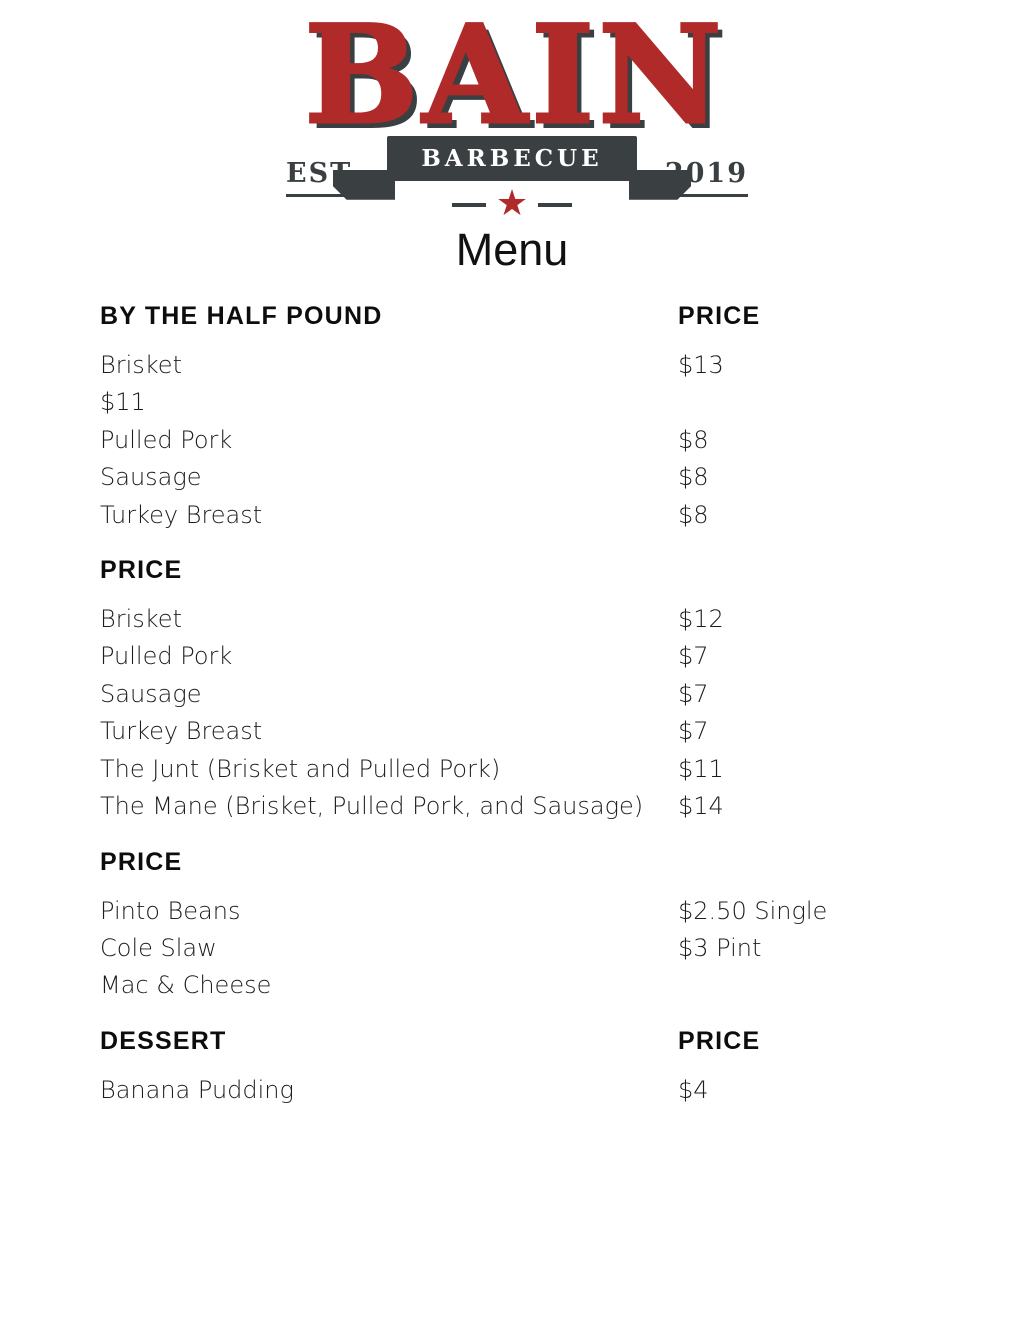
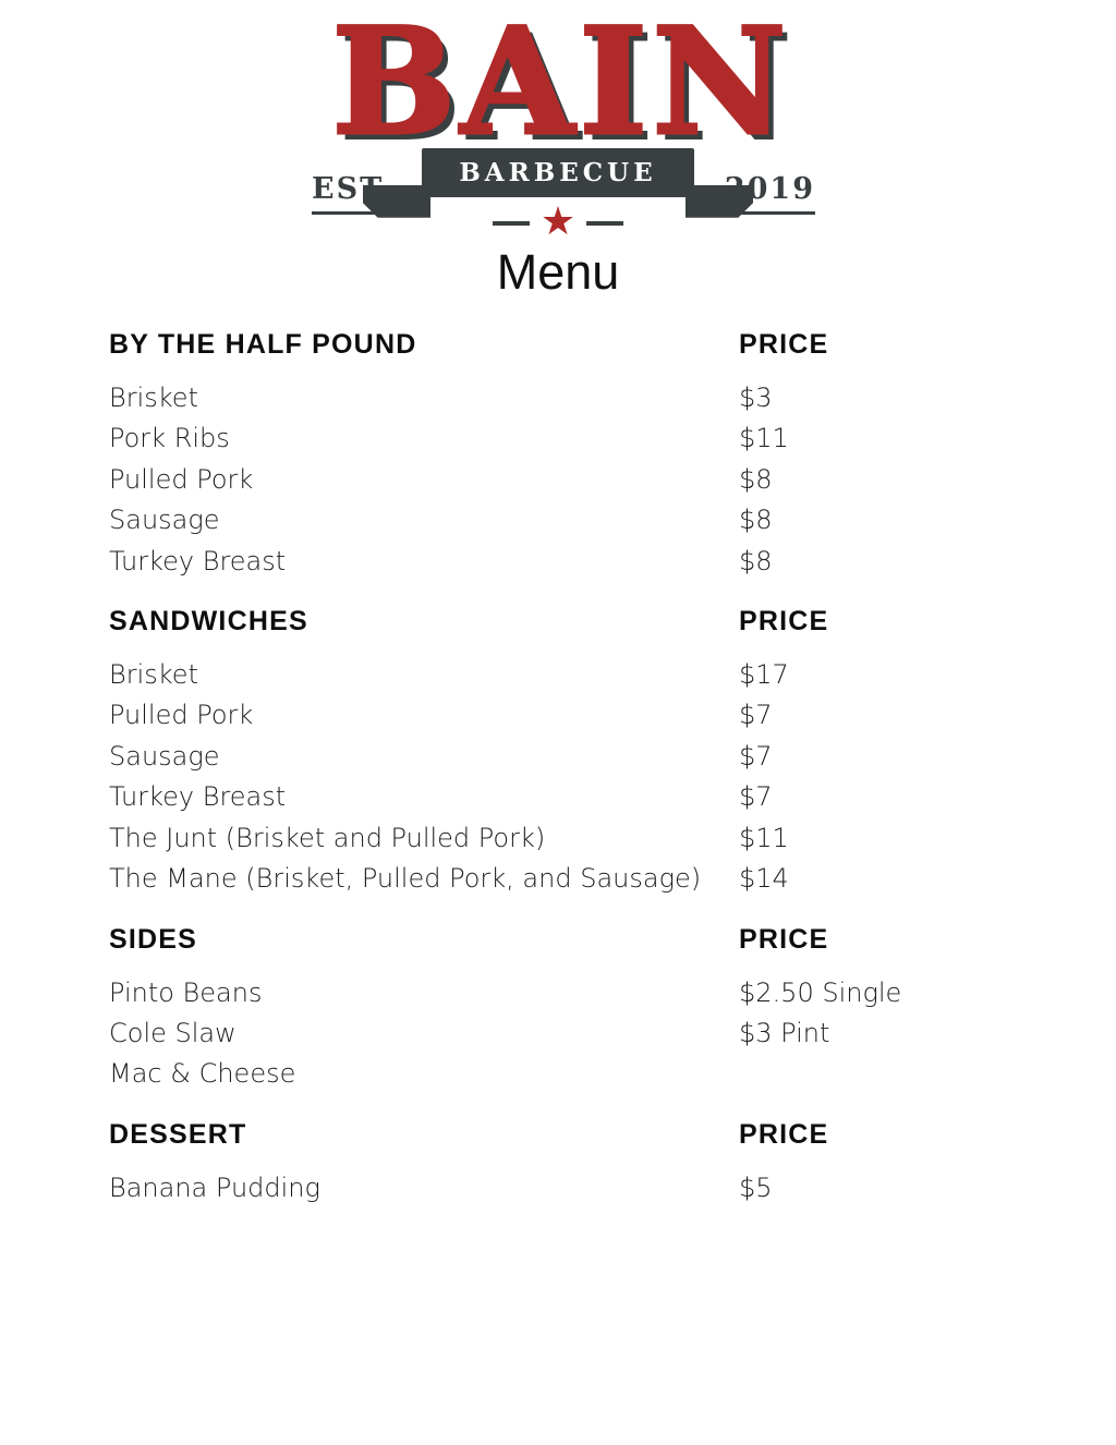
  BAIN
  019
  BARBECUE
  ★
  Menu
  BY THE HALF POUND
  PRICE
  Brisket
- $13
+ $3
+ Pork Ribs
  $11
  Pulled Pork
  $8
  Sausage
  $8
  Turkey Breast
  $8
+ SANDWICHES
  PRICE
  Brisket
- $12
+ $17
  Pulled Pork
  $7
  Sausage
  $7
  Turkey Breast
  $7
  The Junt (Brisket and Pulled Pork)
  $11
  The Mane (Brisket, Pulled Pork, and Sausage)
  $14
+ SIDES
  PRICE
  Pinto Beans
  $2.50 Single
  Cole Slaw
  $3 Pint
  Mac & Cheese
  DESSERT
  PRICE
  Banana Pudding
- $4
+ $5
